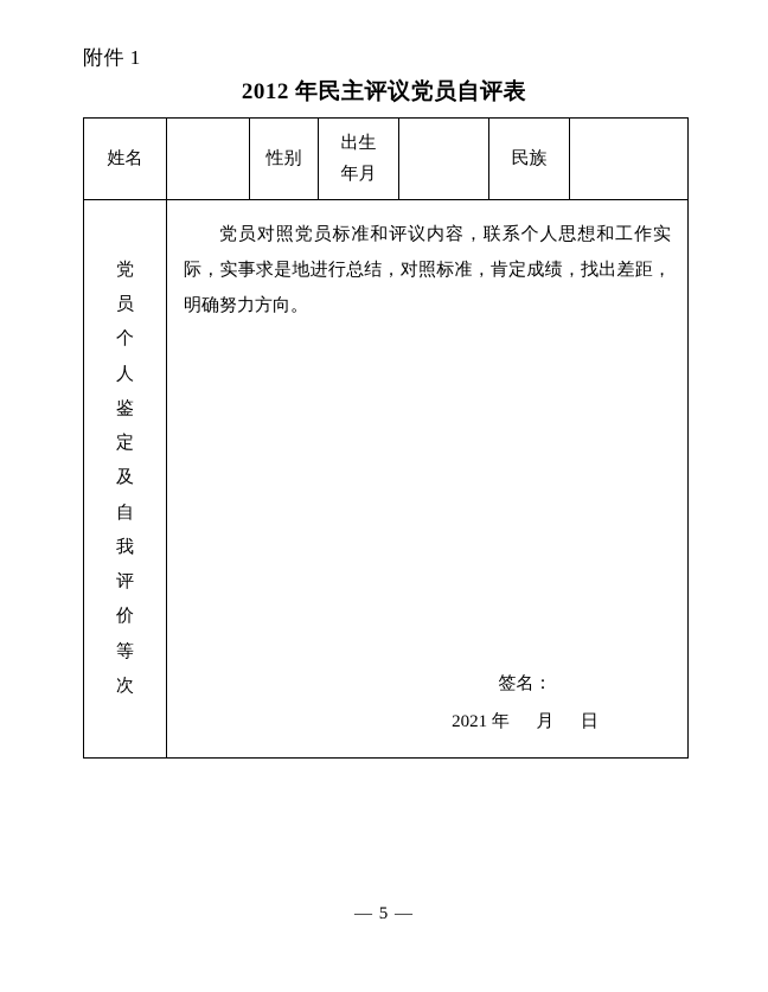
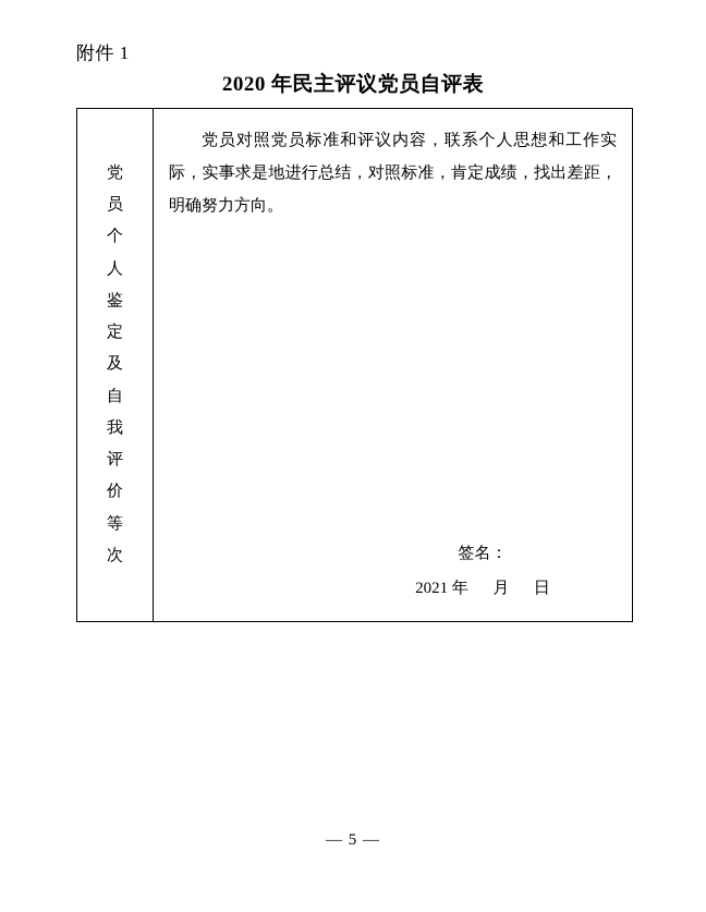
  附件 1
- 2012 年民主评议党员自评表
+ 2020 年民主评议党员自评表
- 姓名		性别	出生 年月		民族
  党 员 个 人 鉴 定 及 自 我 评 价 等 次	党员对照党员标准和评议内容，联系个人思想和工作实际，实事求是地进行总结，对照标准，肯定成绩，找出差距，明确努力方向。 签名： 2021 年 月 日
  — 5 —
